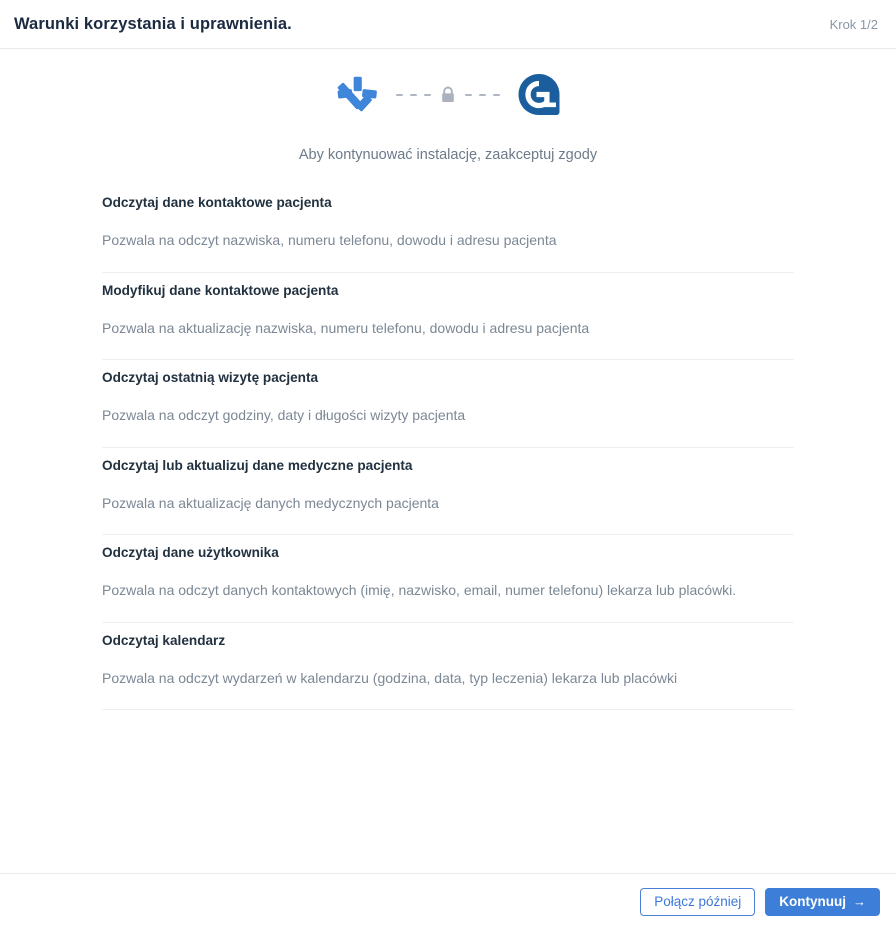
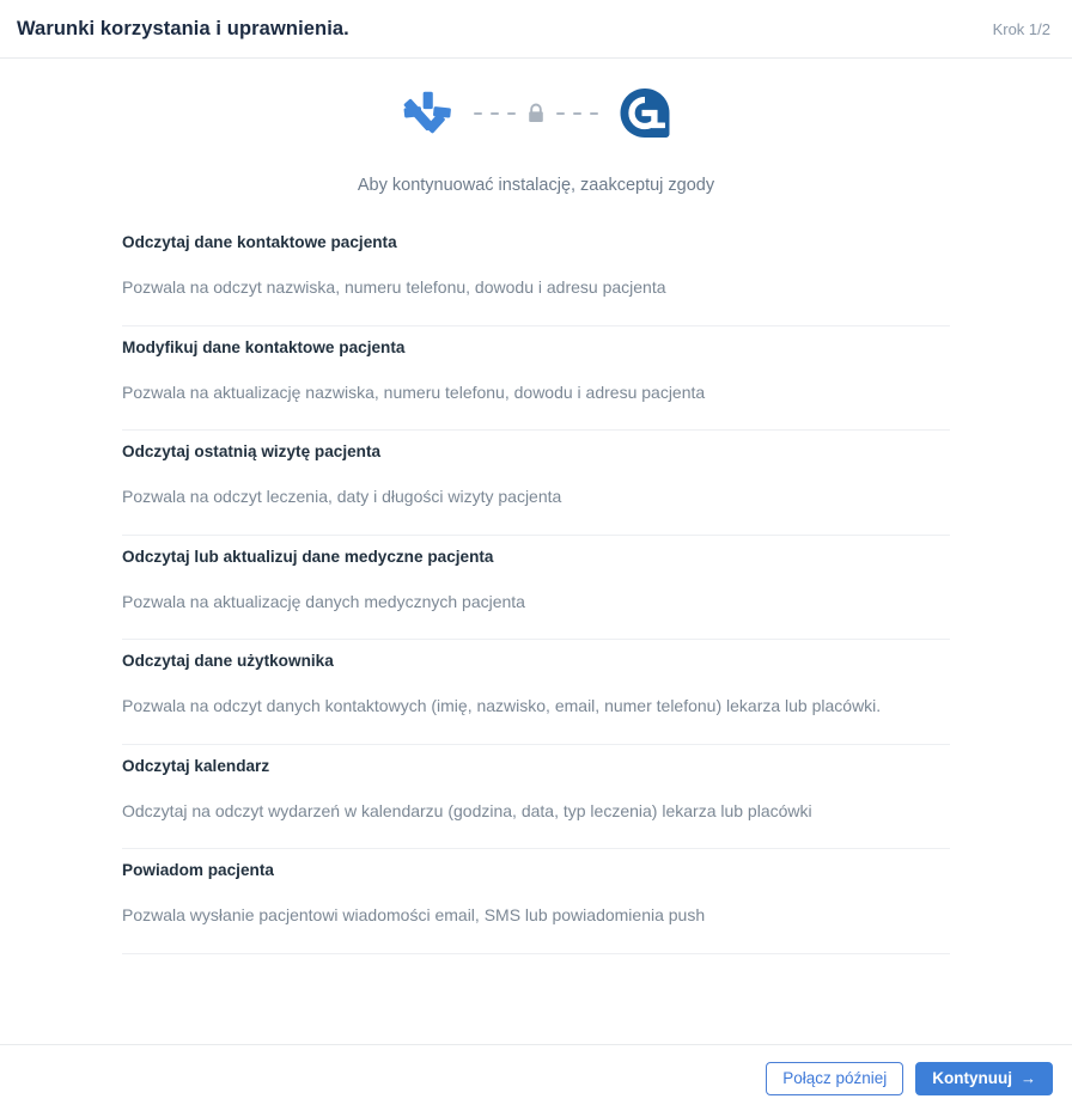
  Warunki korzystania i uprawnienia.
  Krok 1/2
  Aby kontynuować instalację, zaakceptuj zgody
  Odczytaj dane kontaktowe pacjenta
  Pozwala na odczyt nazwiska, numeru telefonu, dowodu i adresu pacjenta
  Modyfikuj dane kontaktowe pacjenta
  Pozwala na aktualizację nazwiska, numeru telefonu, dowodu i adresu pacjenta
  Odczytaj ostatnią wizytę pacjenta
- Pozwala na odczyt godziny, daty i długości wizyty pacjenta
+ Pozwala na odczyt leczenia, daty i długości wizyty pacjenta
  Odczytaj lub aktualizuj dane medyczne pacjenta
  Pozwala na aktualizację danych medycznych pacjenta
  Odczytaj dane użytkownika
  Pozwala na odczyt danych kontaktowych (imię, nazwisko, email, numer telefonu) lekarza lub placówki.
  Odczytaj kalendarz
- Pozwala na odczyt wydarzeń w kalendarzu (godzina, data, typ leczenia) lekarza lub placówki
+ Odczytaj na odczyt wydarzeń w kalendarzu (godzina, data, typ leczenia) lekarza lub placówki
+ Powiadom pacjenta
+ Pozwala wysłanie pacjentowi wiadomości email, SMS lub powiadomienia push
  Połącz później
  Kontynuuj
  →
